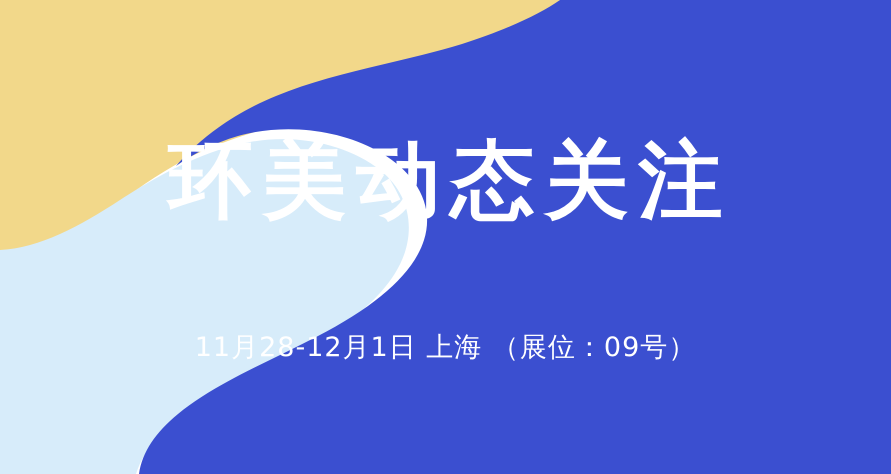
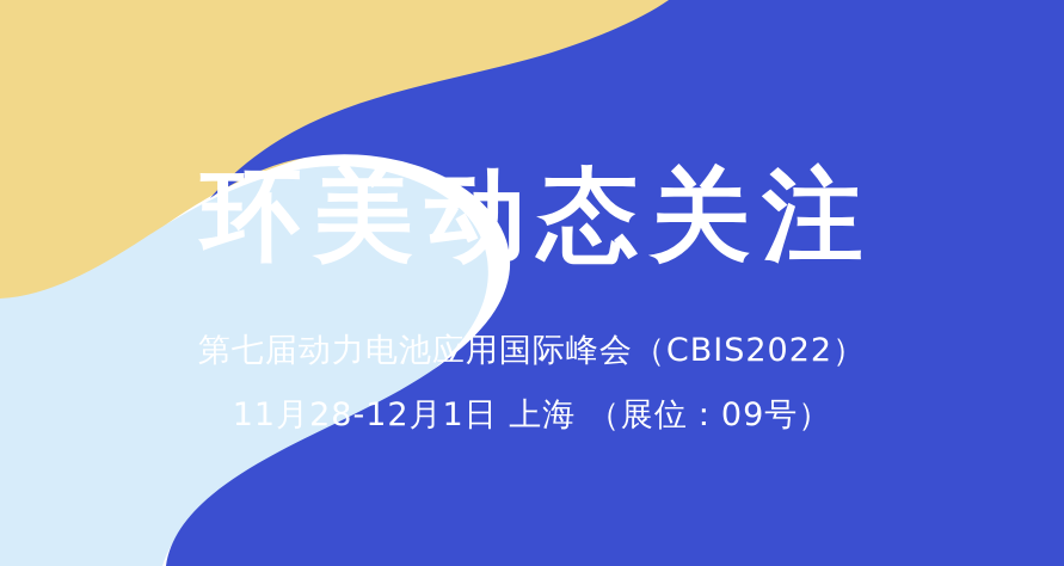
  环美动态关注
+ 第七届动力电池应用国际峰会（CBIS2022）
  11月28-12月1日 上海 （展位：09号）
